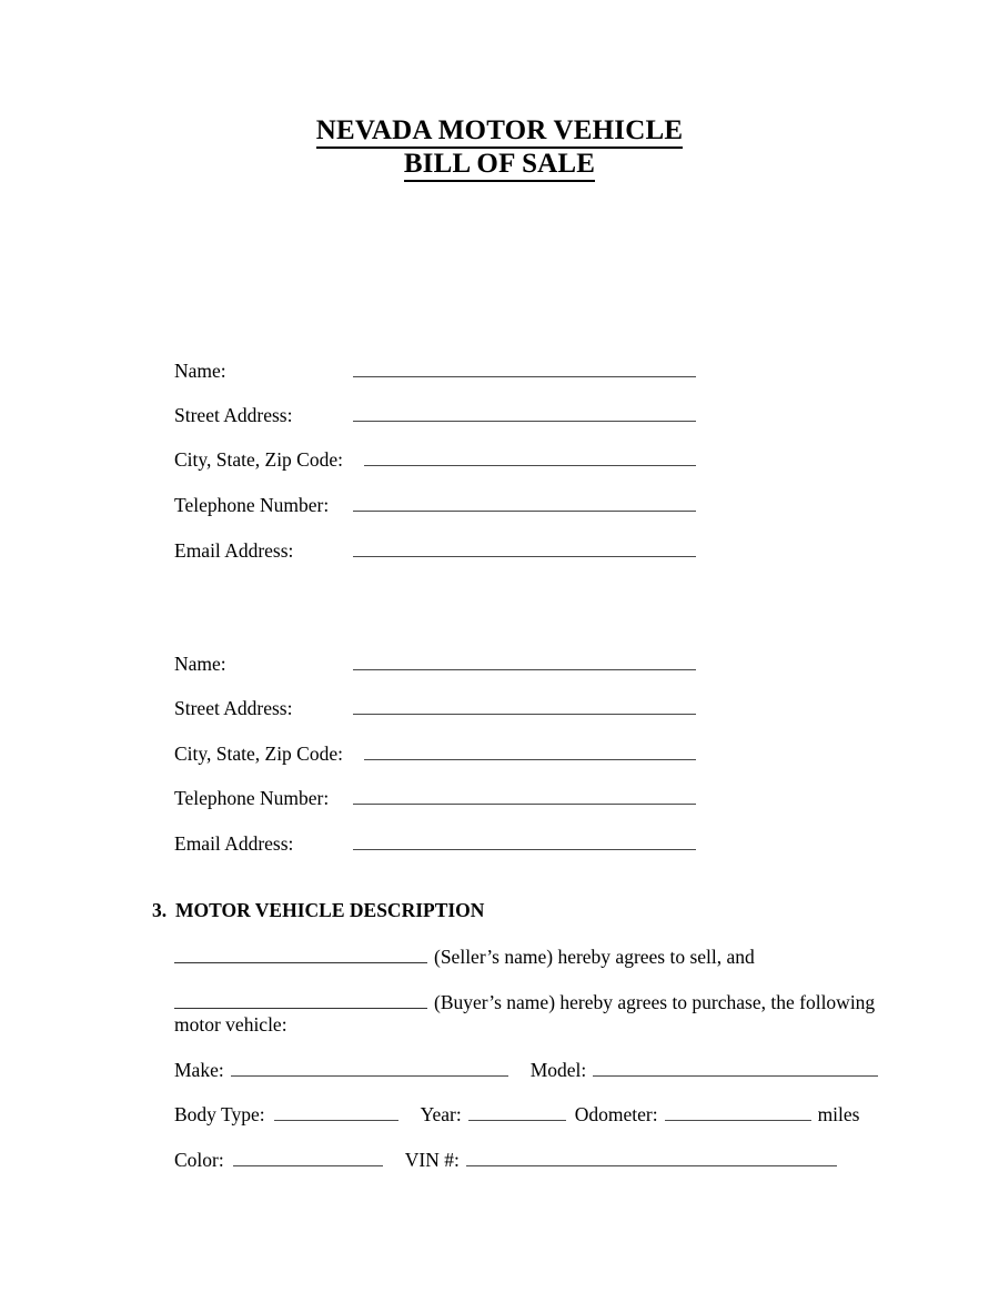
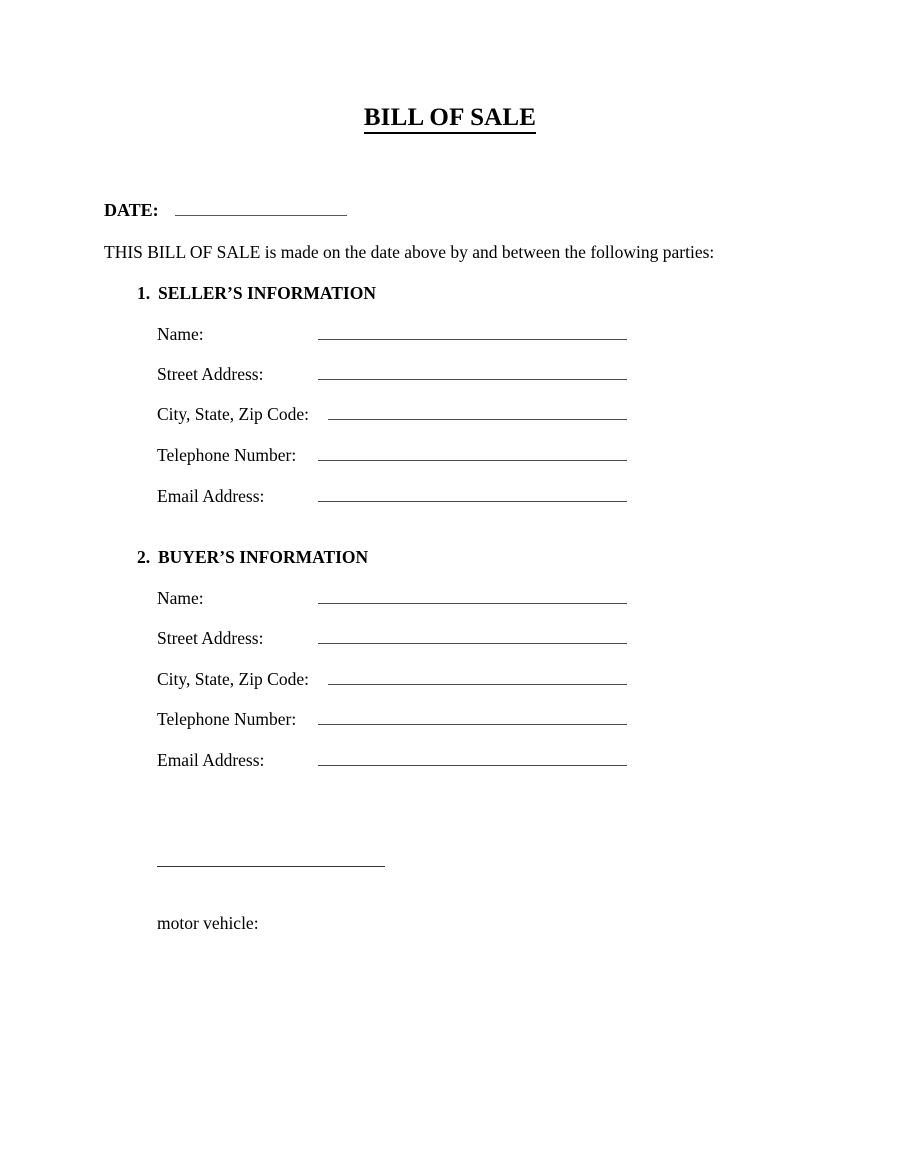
- NEVADA MOTOR VEHICLE
  BILL OF SALE
+ DATE:
+ THIS BILL OF SALE is made on the date above by and between the following parties:
+ 1.
+ SELLER’S INFORMATION
  Name:
  Street Address:
  City, State, Zip Code:
  Telephone Number:
  Email Address:
+ 2.
+ BUYER’S INFORMATION
  Name:
  Street Address:
  City, State, Zip Code:
  Telephone Number:
  Email Address:
- 3.
- MOTOR VEHICLE DESCRIPTION
- (Seller’s name) hereby agrees to sell, and
- (Buyer’s name) hereby agrees to purchase, the following
  motor vehicle:
- Make:
- Model:
- Body Type:
- Year:
- Odometer:
- miles
- Color:
- VIN #:
